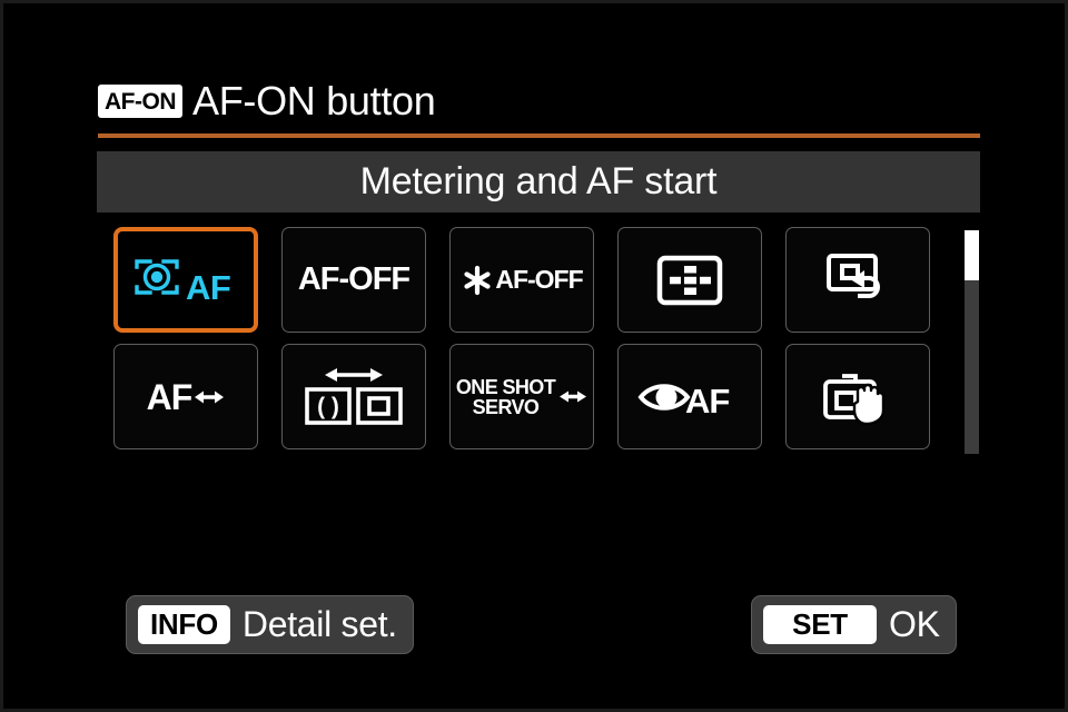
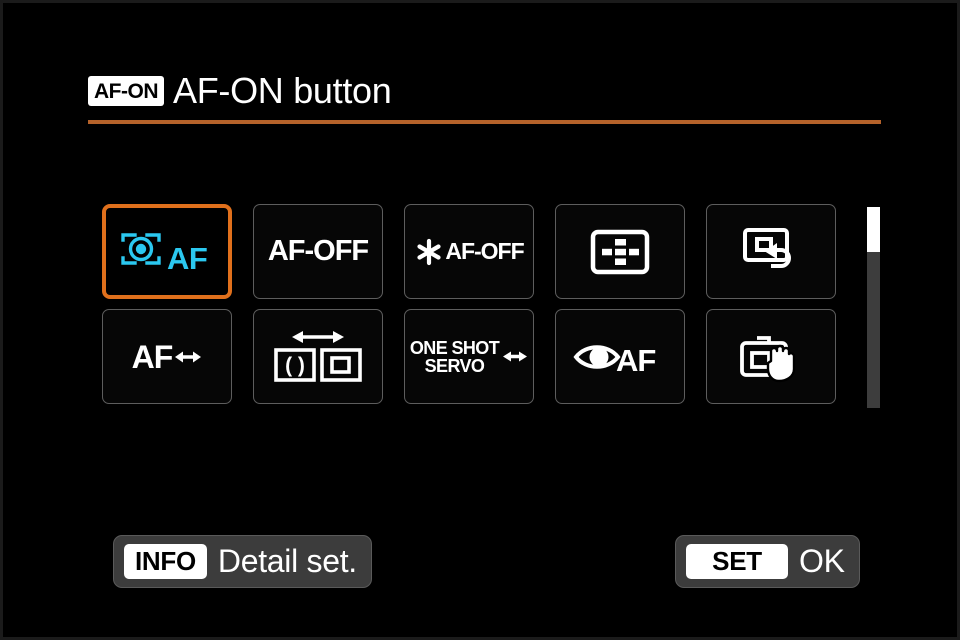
  AF-ON
  AF-ON button
- Metering and AF start
  AF
  AF-OFF
  AF-OFF
  AF
  ( )
  ONE SHOT
  SERVO
  AF
  INFO
  Detail set.
  SET
  OK
